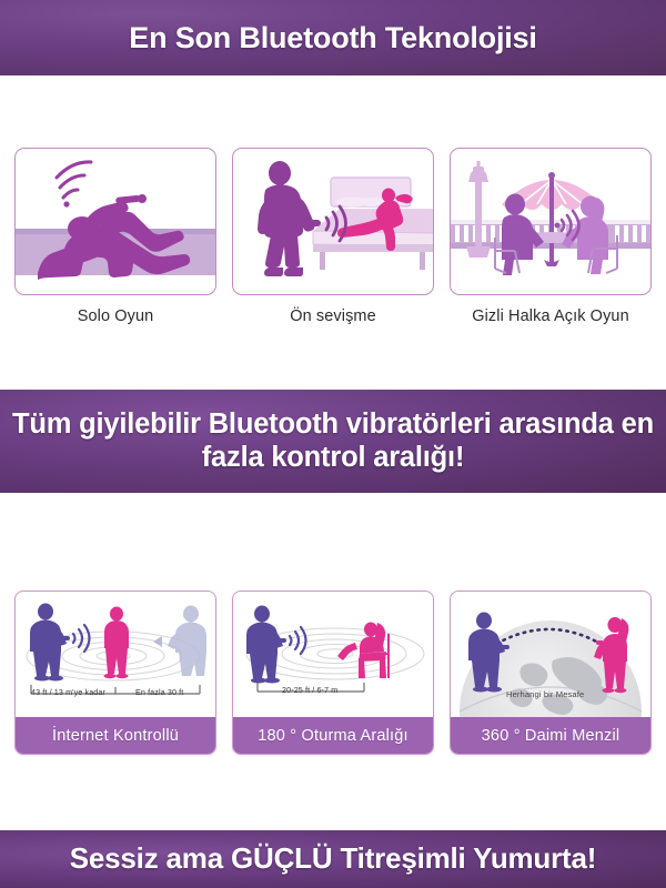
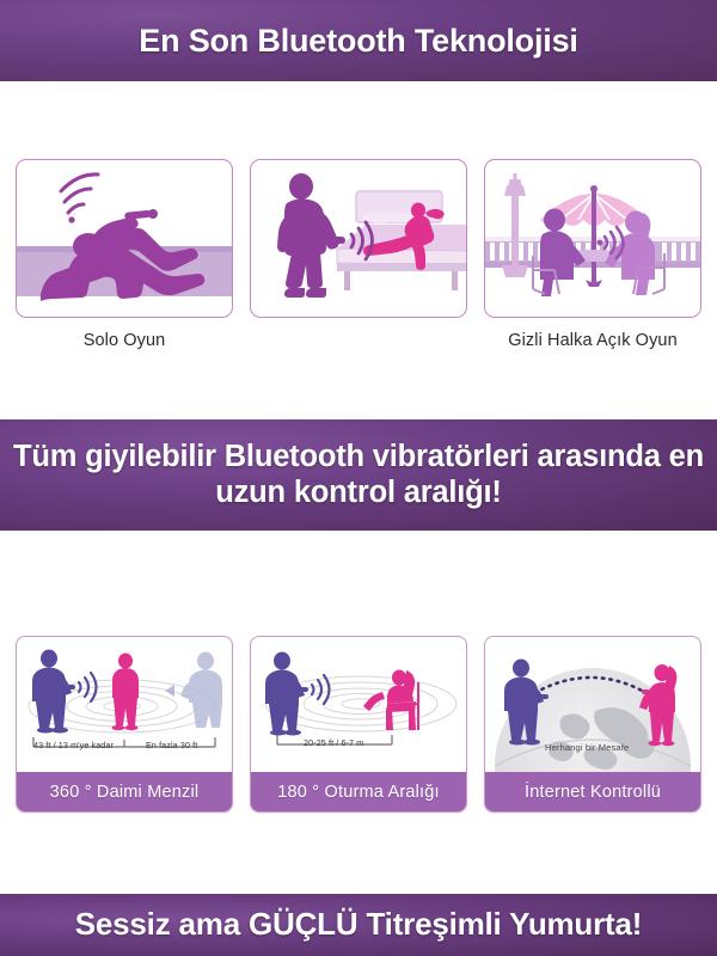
  En Son Bluetooth Teknolojisi
  Solo Oyun
- Ön sevişme
  Gizli Halka Açık Oyun
- Tüm giyilebilir Bluetooth vibratörleri arasında en fazla kontrol aralığı!
+ Tüm giyilebilir Bluetooth vibratörleri arasında en uzun kontrol aralığı!
  43 ft / 13 m'ye kadar
  En fazla 30 ft
- İnternet Kontrollü
+ 360 ° Daimi Menzil
  20-25 ft / 6-7 m
  180 ° Oturma Aralığı
  Herhangi bir Mesafe
- 360 ° Daimi Menzil
+ İnternet Kontrollü
  Sessiz ama GÜÇLÜ Titreşimli Yumurta!
